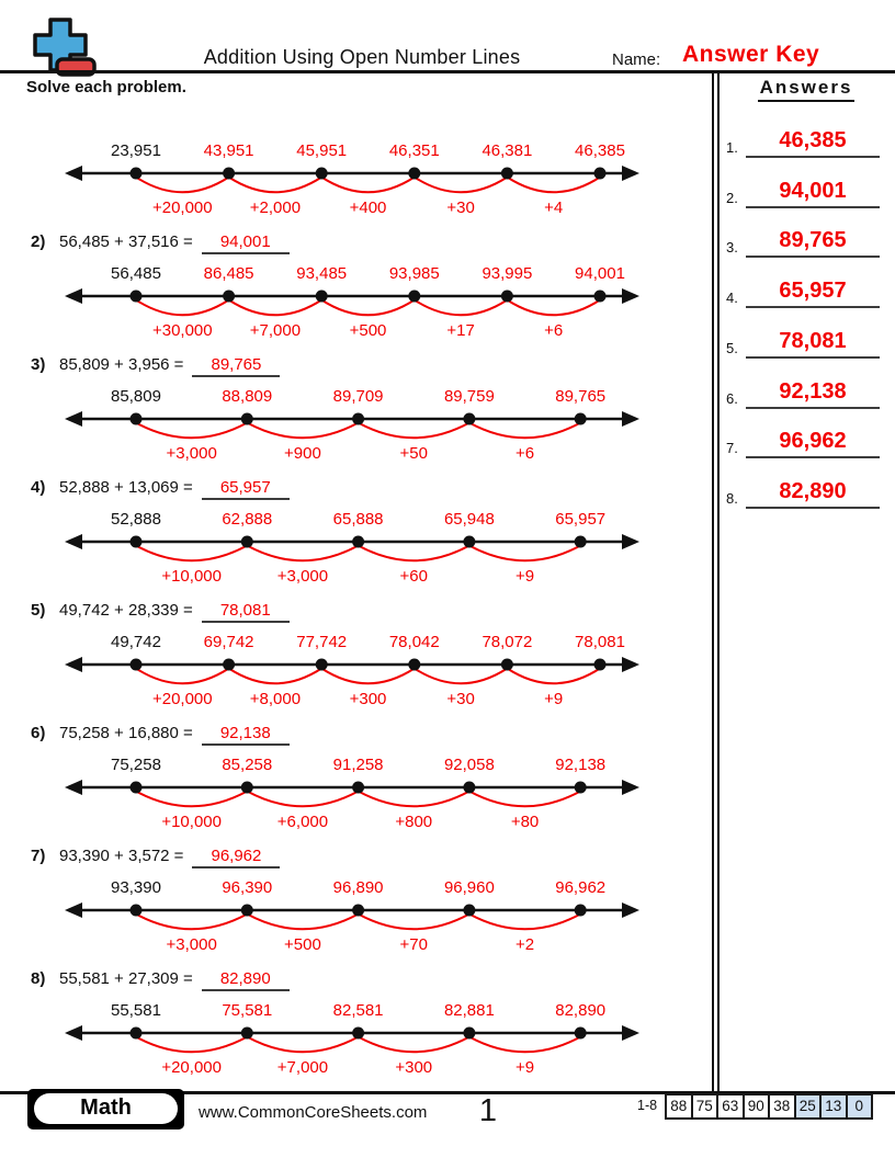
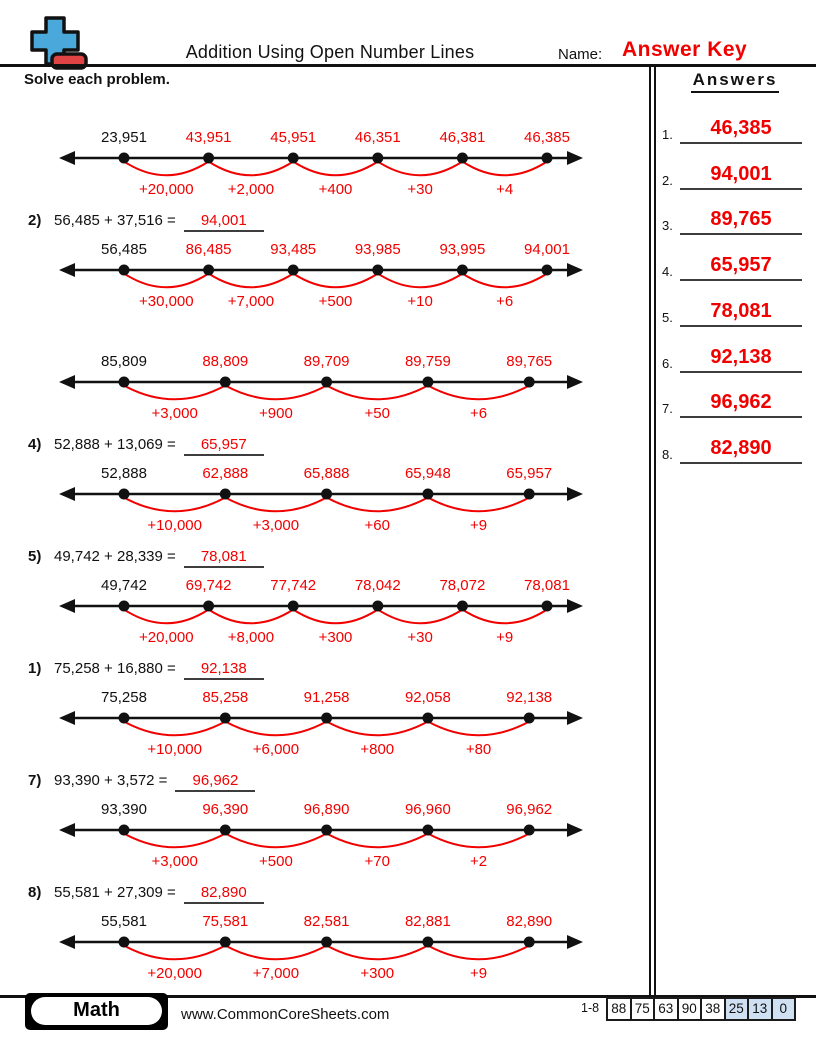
  Addition Using Open Number Lines
  Name:
  Answer Key
  Solve each problem.
  Answers
  1.
  46,385
  2.
  94,001
  3.
  89,765
  4.
  65,957
  5.
  78,081
  6.
  92,138
  7.
  96,962
  8.
  82,890
  +20,000
  +2,000
  +400
  +30
  +4
  23,951
  43,951
  45,951
  46,351
  46,381
  46,385
  2) 56,485 + 37,516 = 94,001
  +30,000
  +7,000
  +500
- +17
+ +10
  +6
  56,485
  86,485
  93,485
  93,985
  93,995
  94,001
- 3) 85,809 + 3,956 = 89,765
  +3,000
  +900
  +50
  +6
  85,809
  88,809
  89,709
  89,759
  89,765
  4) 52,888 + 13,069 = 65,957
  +10,000
  +3,000
  +60
  +9
  52,888
  62,888
  65,888
  65,948
  65,957
  5) 49,742 + 28,339 = 78,081
  +20,000
  +8,000
  +300
  +30
  +9
  49,742
  69,742
  77,742
  78,042
  78,072
  78,081
- 6) 75,258 + 16,880 = 92,138
+ 1) 75,258 + 16,880 = 92,138
  +10,000
  +6,000
  +800
  +80
  75,258
  85,258
  91,258
  92,058
  92,138
  7) 93,390 + 3,572 = 96,962
  +3,000
  +500
  +70
  +2
  93,390
  96,390
  96,890
  96,960
  96,962
  8) 55,581 + 27,309 = 82,890
  +20,000
  +7,000
  +300
  +9
  55,581
  75,581
  82,581
  82,881
  82,890
  Math
  www.CommonCoreSheets.com
- 1
  1-8
  88
  75
  63
  90
  38
  25
  13
  0
